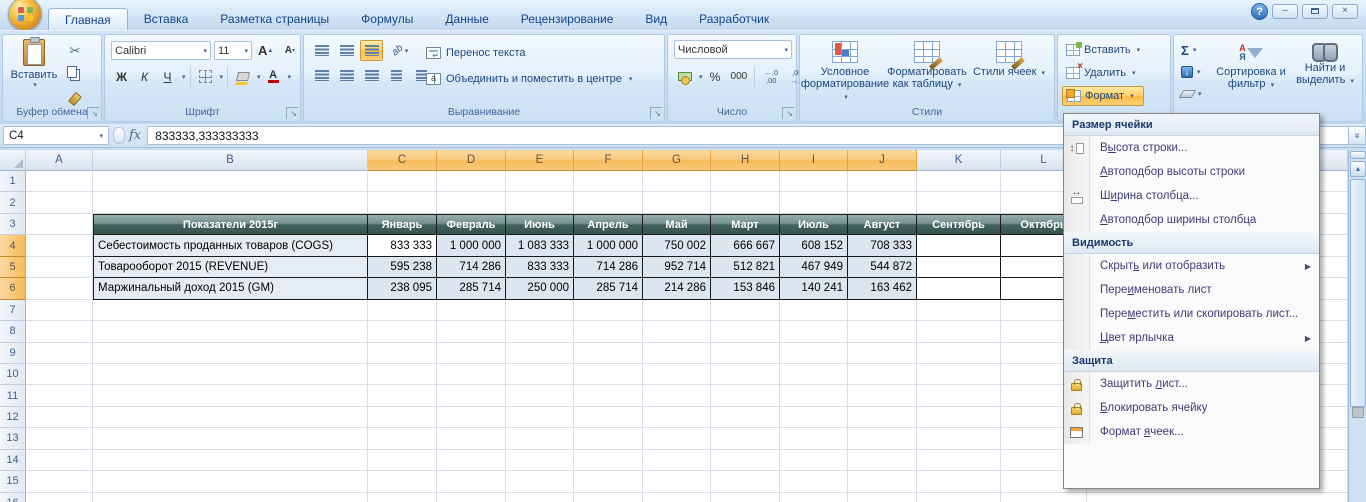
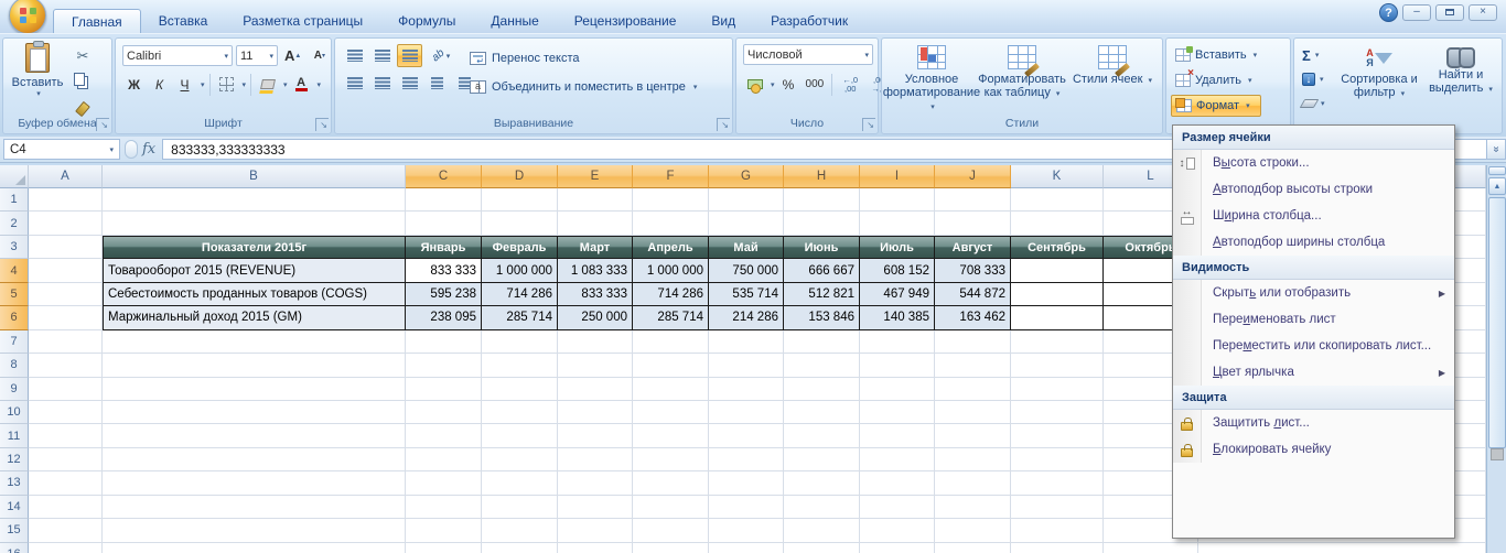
  Главная
  Вставка
  Разметка страницы
  Формулы
  Данные
  Рецензирование
  Вид
  Разработчик
  ?
  –
  ×
  Вставить
  ✂
  Буфер обмена
  ↘
  Calibri
  11
  A
  A
  Ж
  К
  Ч
  А
  Шрифт
  ↘
  Перенос текста
  Объединить и поместить в центре
  Выравнивание
  ↘
  Числовой
  %
  000
  ←,0
  ,00
  Число
  ↘
  Условное форматирование
  Форматировать как таблицу
  Стили ячеек
  Стили
  Вставить
  Удалить
  Формат
  Σ
  ↓
  А
  Я
  Сортировка и фильтр
  Найти и выделить
  C4
  fx
  833333,333333333
  A
  B
  C
  D
  E
  F
  G
  H
  I
  J
  K
  L
  1
  2
  3
  Показатели 2015г
  Январь
  Февраль
- Июнь
+ Март
  Апрель
  Май
- Март
+ Июнь
  Июль
  Август
  Сентябрь
  Октябр
  4
- Себестоимость проданных товаров (COGS)
+ Товарооборот 2015 (REVENUE)
  833 333
  1 000 000
  1 083 333
  1 000 000
- 750 002
+ 750 000
  666 667
  608 152
  708 333
  5
- Товарооборот 2015 (REVENUE)
+ Себестоимость проданных товаров (COGS)
  595 238
  714 286
  833 333
  714 286
- 952 714
+ 535 714
  512 821
  467 949
  544 872
  6
  Маржинальный доход 2015 (GM)
  238 095
  285 714
  250 000
  285 714
  214 286
  153 846
- 140 241
+ 140 385
  163 462
  7
  8
  9
  10
  11
  12
  13
  14
  15
  Размер ячейки
  ↕
  Высота строки...
  Автоподбор высоты строки
  ↔
  Ширина столбца...
  Автоподбор ширины столбца
  Видимость
  Скрыть или отобразить
  ▶
  Переименовать лист
  Переместить или скопировать лист...
  Цвет ярлычка
  ▶
  Защита
  Защитить лист...
  Блокировать ячейку
- Формат ячеек...
